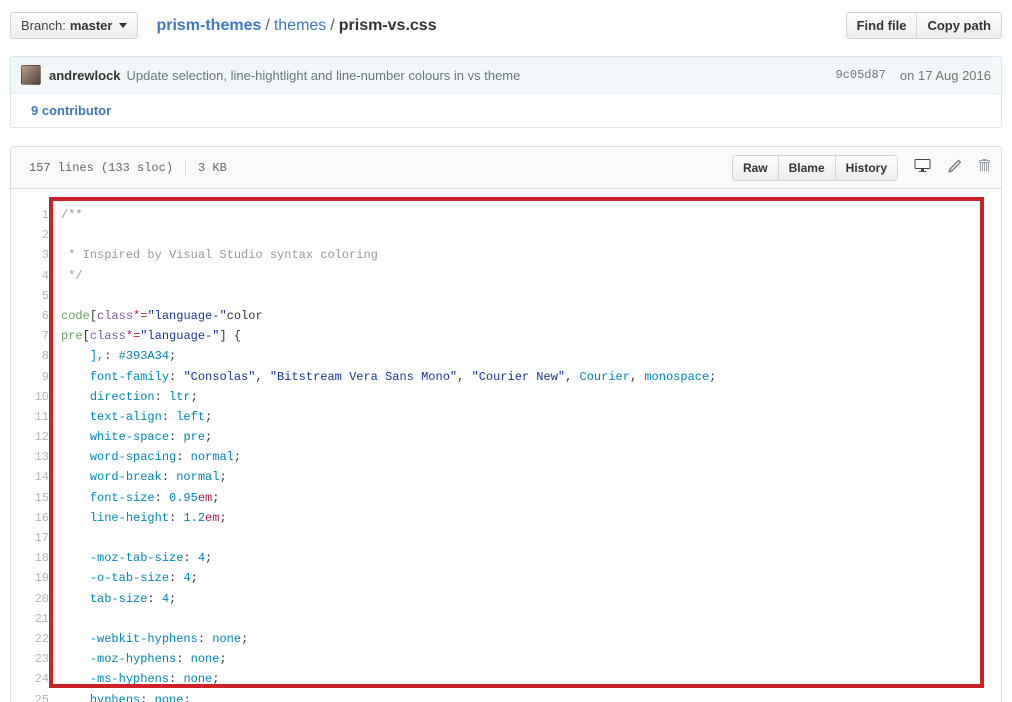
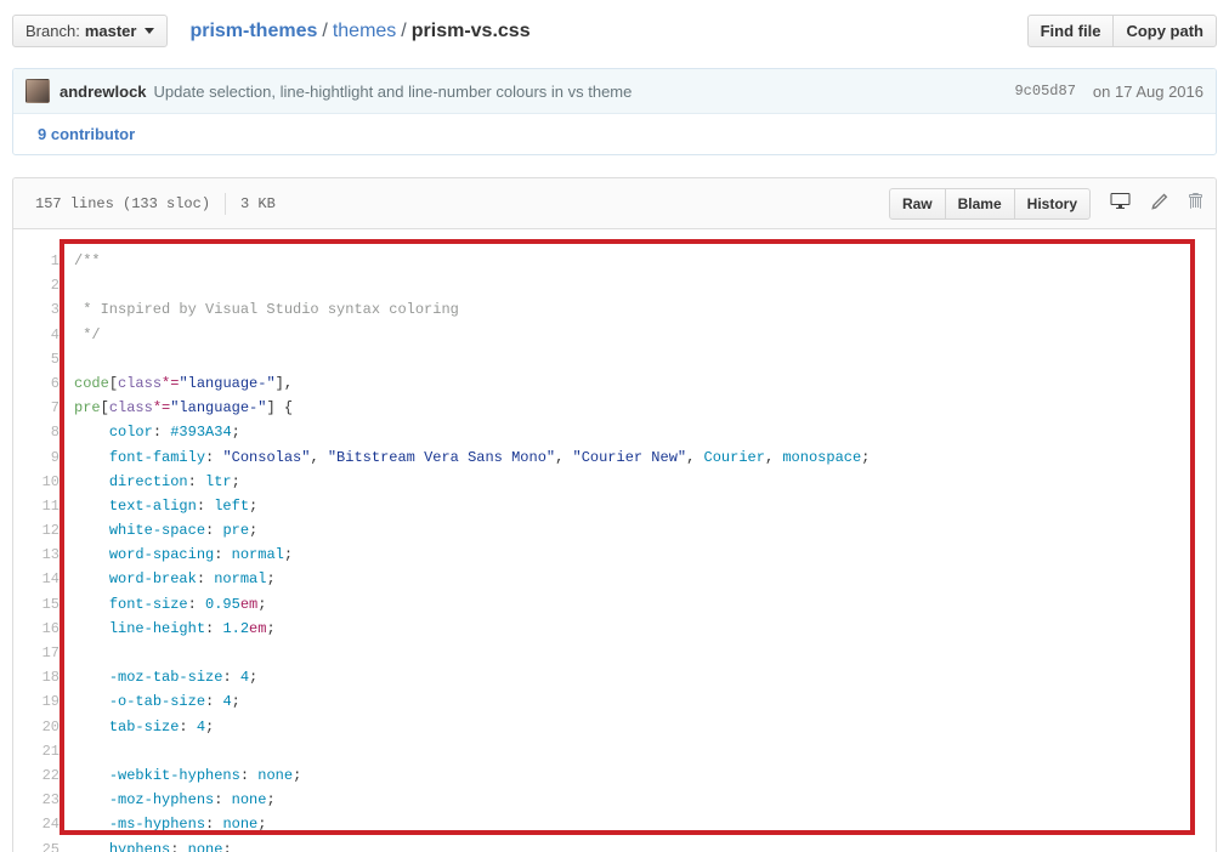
  Branch:
  master
  prism-themes / themes / prism-vs.css
  Find file
  Copy path
  andrewlock
  Update selection, line-hightlight and line-number colours in vs theme
  9c05d87
  on 17 Aug 2016
  9 contributor
  157 lines (133 sloc)
  3 KB
  Raw
  Blame
  History
  1
  /**
  2
  3
  * Inspired by Visual Studio syntax coloring
  4
  */
  5
  6
- code[class*="language-"color
+ code[class*="language-"],
  7
  pre[class*="language-"] {
  8
- ],: #393A34;
+ color: #393A34;
  9
  font-family: "Consolas", "Bitstream Vera Sans Mono", "Courier New", Courier, monospace;
  10
  direction: ltr;
  11
  text-align: left;
  12
  white-space: pre;
  13
  word-spacing: normal;
  14
  word-break: normal;
  15
  font-size: 0.95em;
  16
  line-height: 1.2em;
  17
  18
  -moz-tab-size: 4;
  19
  -o-tab-size: 4;
  20
  tab-size: 4;
  21
  22
  -webkit-hyphens: none;
  23
  -moz-hyphens: none;
  24
  -ms-hyphens: none;
  25
  hyphens: none;
